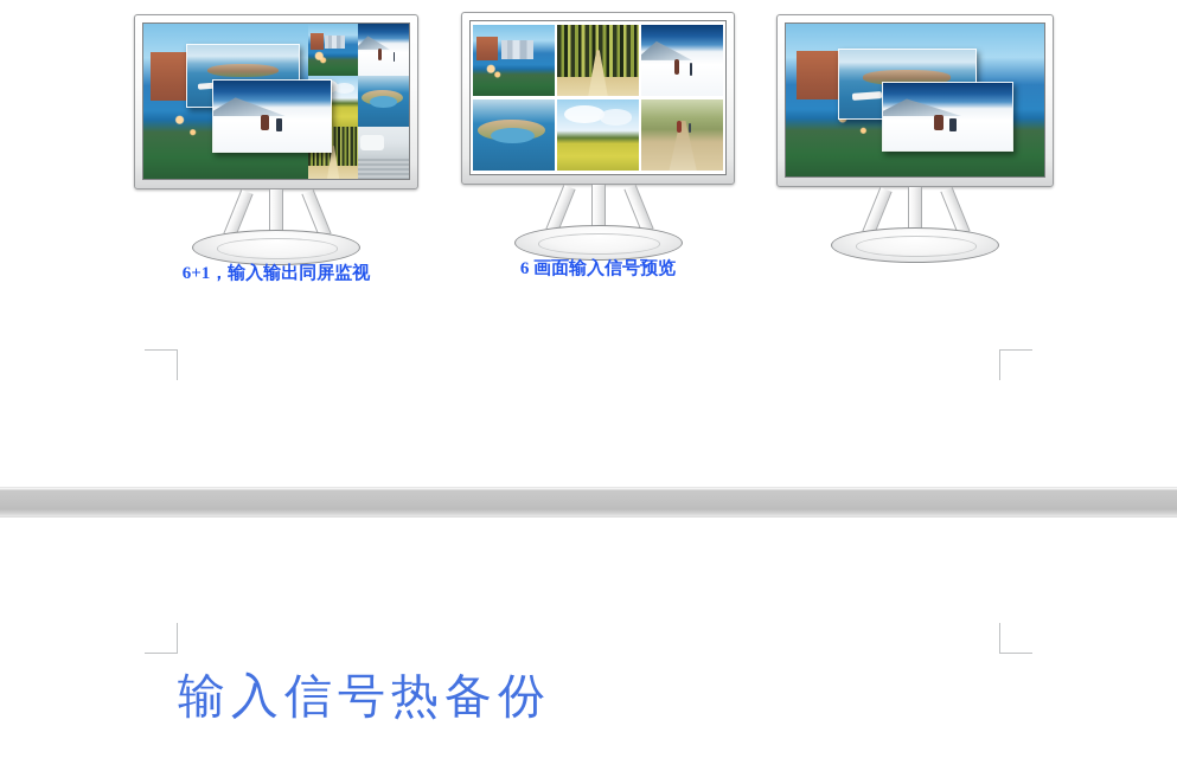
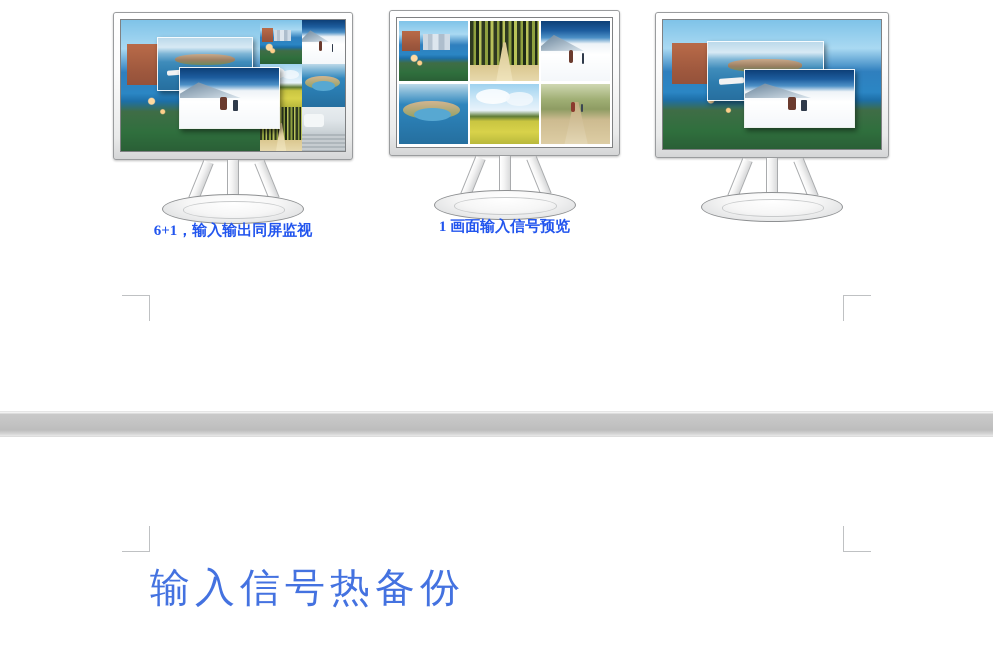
  6+1，输入输出同屏监视
- 6 画面输入信号预览
+ 1 画面输入信号预览
  输入信号热备份
